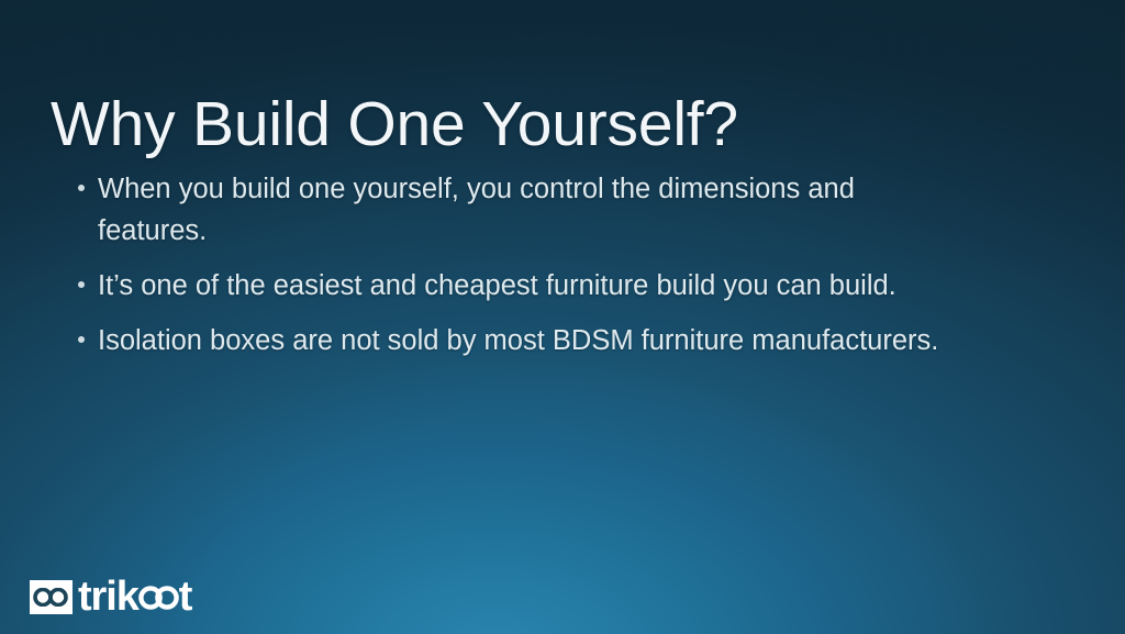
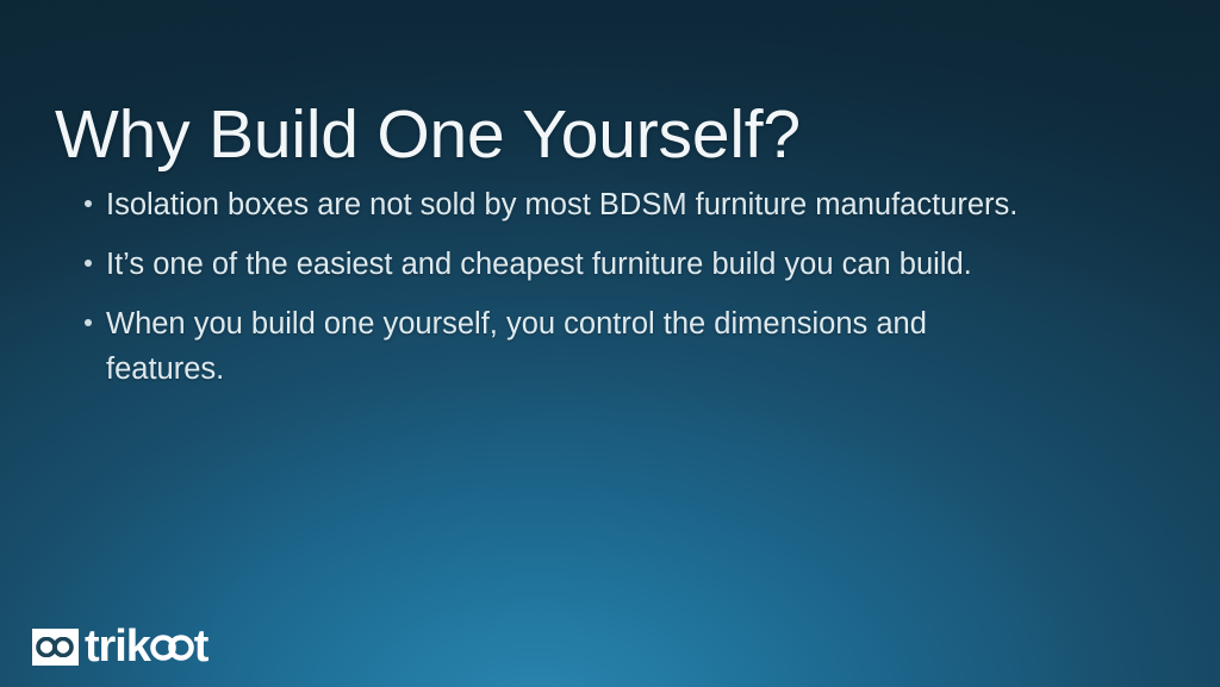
  Why Build One Yourself?
- When you build one yourself, you control the dimensions and features.
+ Isolation boxes are not sold by most BDSM furniture manufacturers.
  It’s one of the easiest and cheapest furniture build you can build.
- Isolation boxes are not sold by most BDSM furniture manufacturers.
+ When you build one yourself, you control the dimensions and features.
  trik
  t
